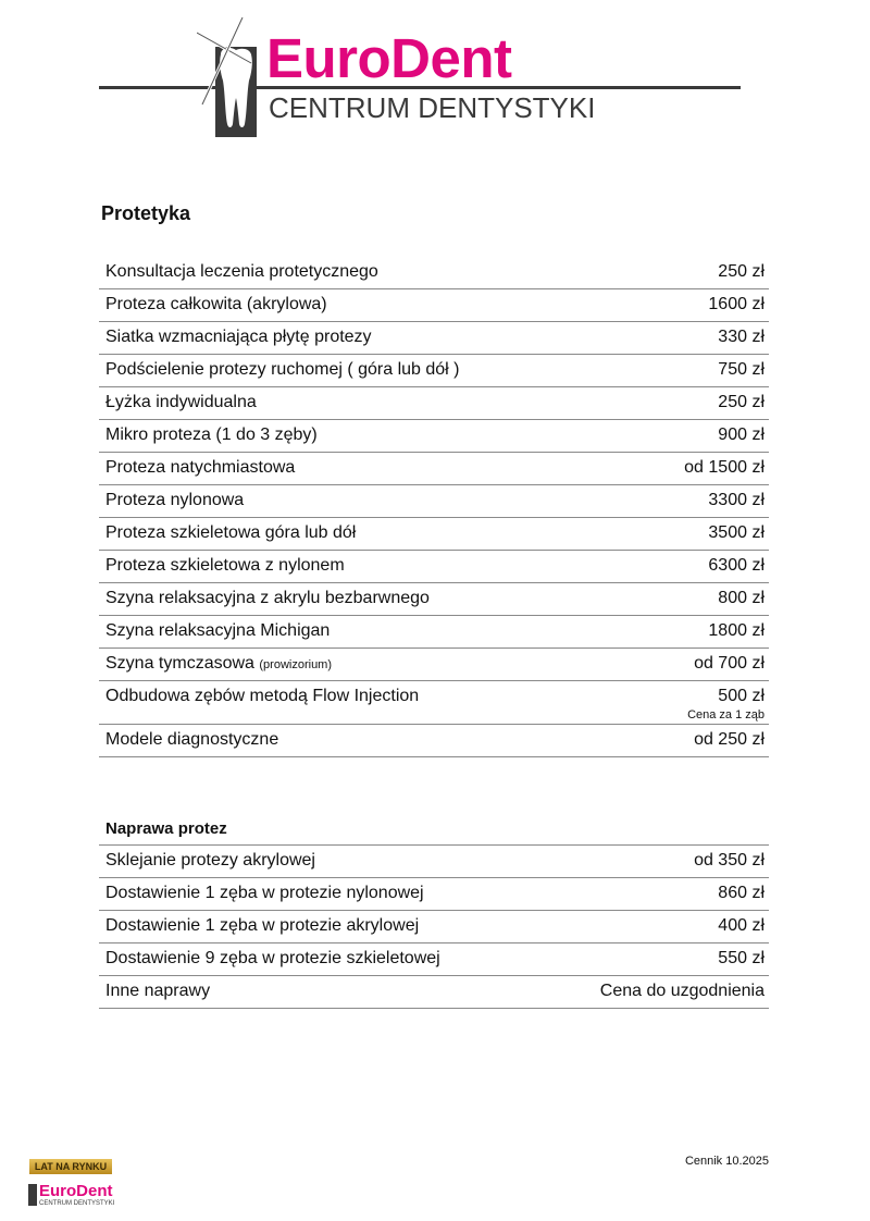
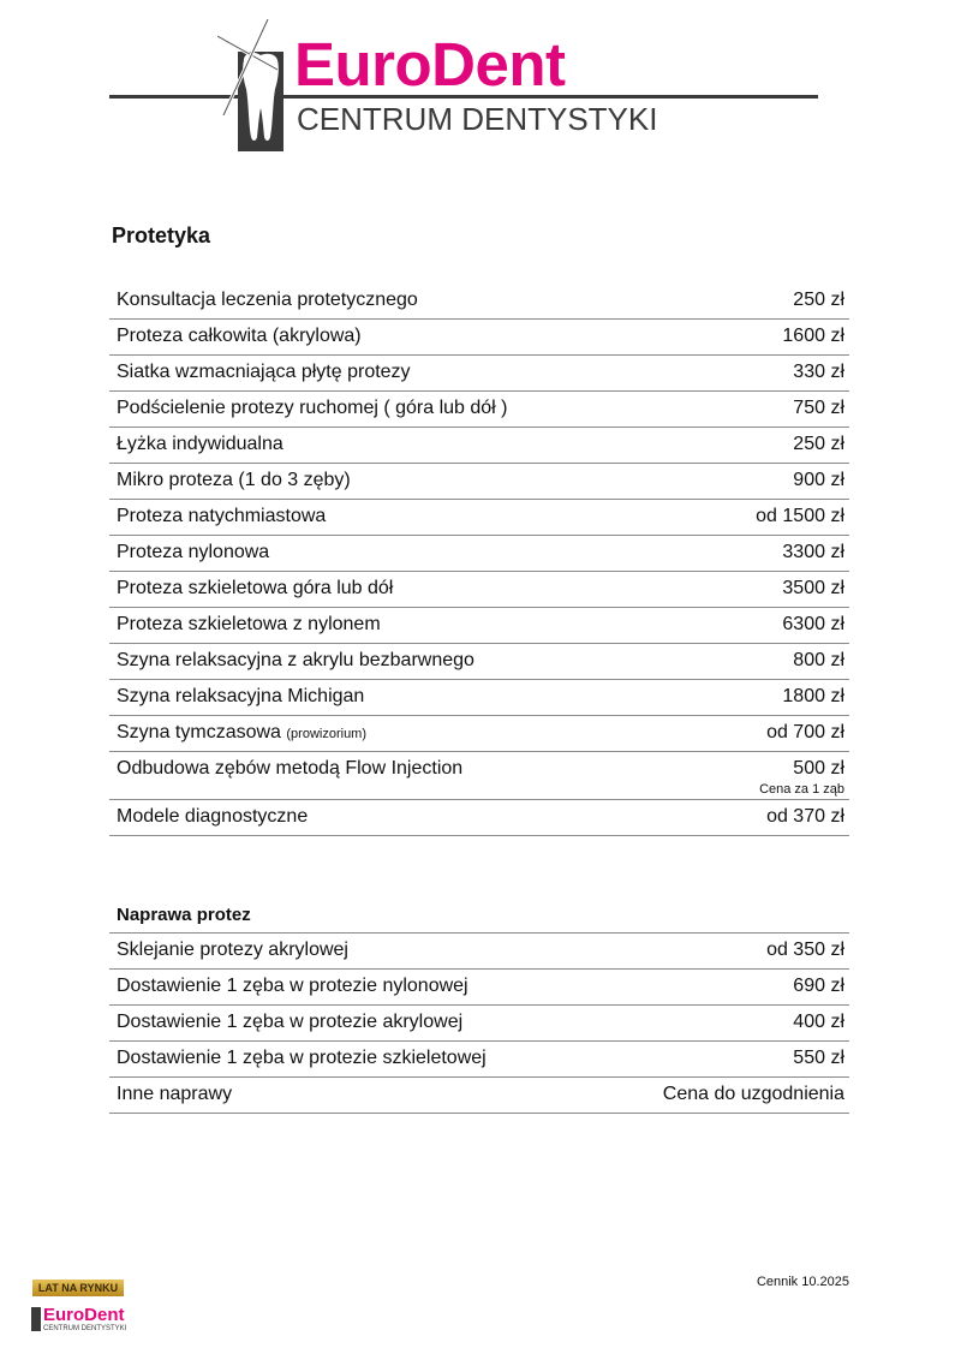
  EuroDent
  CENTRUM DENTYSTYKI
  Protetyka
  Konsultacja leczenia protetycznego
  250 zł
  Proteza całkowita (akrylowa)
  1600 zł
  Siatka wzmacniająca płytę protezy
  330 zł
  Podścielenie protezy ruchomej ( góra lub dół )
  750 zł
  Łyżka indywidualna
  250 zł
  Mikro proteza (1 do 3 zęby)
  900 zł
  Proteza natychmiastowa
  od 1500 zł
  Proteza nylonowa
  3300 zł
  Proteza szkieletowa góra lub dół
  3500 zł
  Proteza szkieletowa z nylonem
  6300 zł
  Szyna relaksacyjna z akrylu bezbarwnego
  800 zł
  Szyna relaksacyjna Michigan
  1800 zł
  Szyna tymczasowa (prowizorium)
  od 700 zł
  Odbudowa zębów metodą Flow Injection
  500 zł
  Cena za 1 ząb
  Modele diagnostyczne
- od 250 zł
+ od 370 zł
  Naprawa protez
  Sklejanie protezy akrylowej
  od 350 zł
  Dostawienie 1 zęba w protezie nylonowej
- 860 zł
+ 690 zł
  Dostawienie 1 zęba w protezie akrylowej
  400 zł
- Dostawienie 9 zęba w protezie szkieletowej
+ Dostawienie 1 zęba w protezie szkieletowej
  550 zł
  Inne naprawy
  Cena do uzgodnienia
  LAT NA RYNKU
  EuroDent
  Cennik 10.2025
